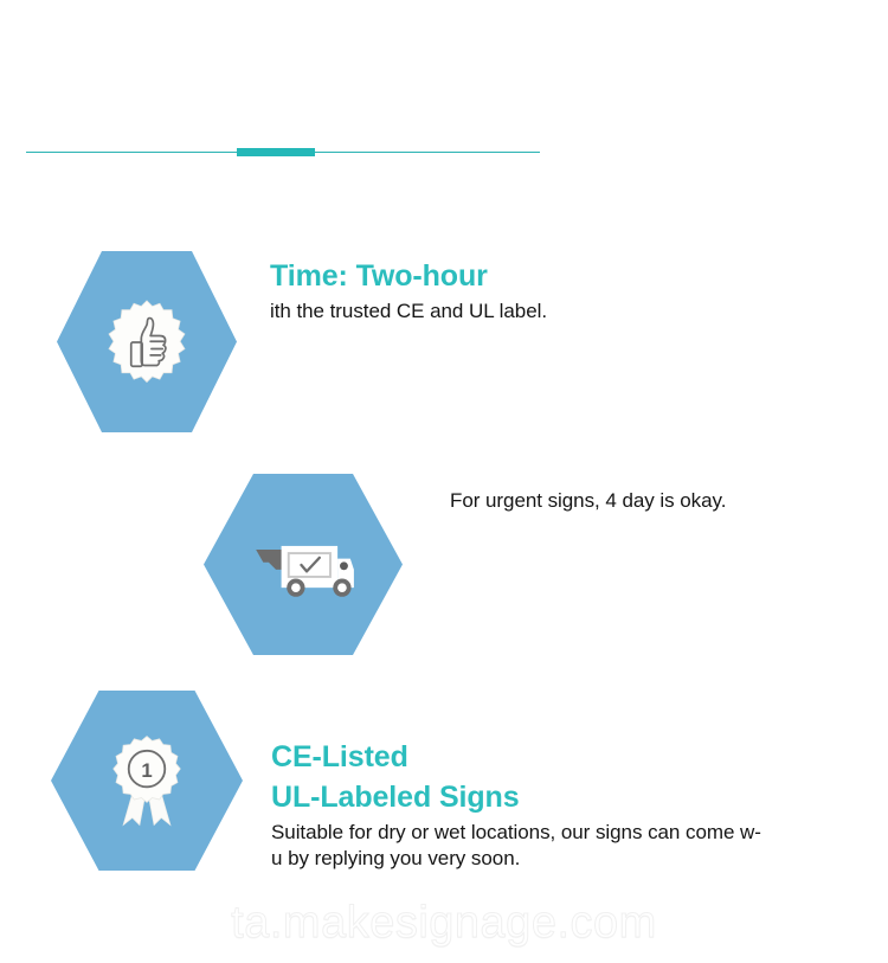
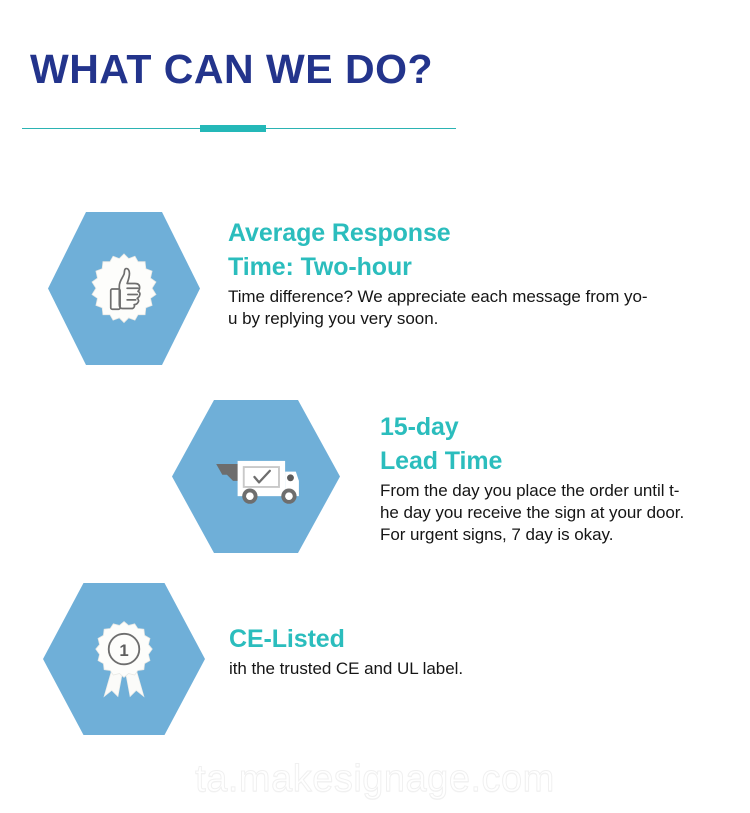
+ WHAT CAN WE DO?
+ Average Response
  Time: Two-hour
+ Time difference? We appreciate each message from yo-
- ith the trusted CE and UL label.
+ u by replying you very soon.
+ 15-day
+ Lead Time
+ From the day you place the order until t-
+ he day you receive the sign at your door.
- For urgent signs, 4 day is okay.
+ For urgent signs, 7 day is okay.
  1
  CE-Listed
- UL-Labeled Signs
- Suitable for dry or wet locations, our signs can come w-
- u by replying you very soon.
+ ith the trusted CE and UL label.
